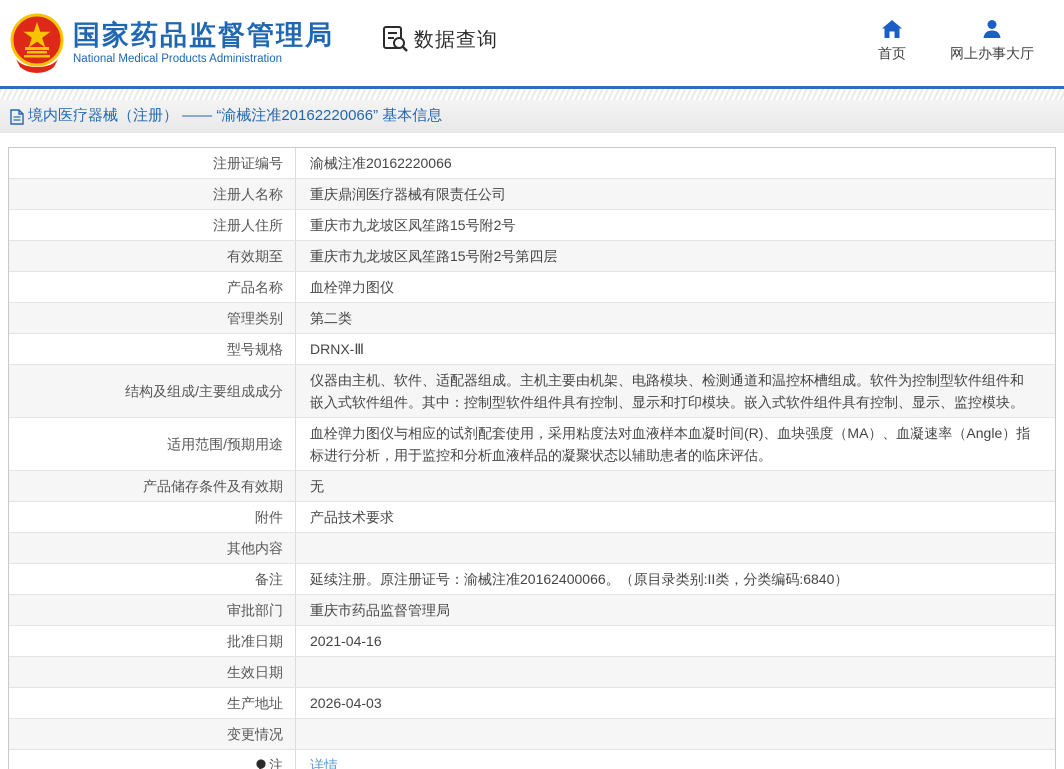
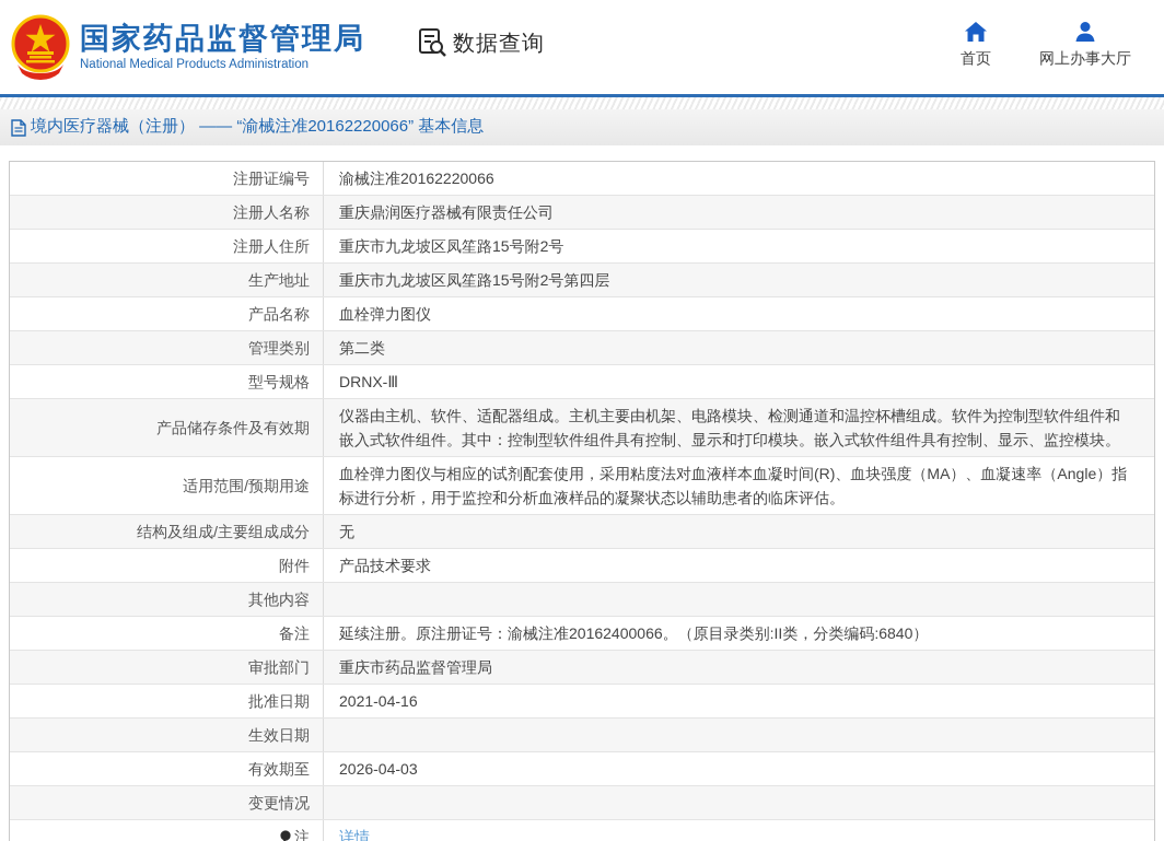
  国家药品监督管理局
  National Medical Products Administration
  数据查询
  首页
  网上办事大厅
  境内医疗器械（注册） —— “渝械注准20162220066” 基本信息
  注册证编号
  渝械注准20162220066
  注册人名称
  重庆鼎润医疗器械有限责任公司
  注册人住所
  重庆市九龙坡区凤笙路15号附2号
- 有效期至
+ 生产地址
  重庆市九龙坡区凤笙路15号附2号第四层
  产品名称
  血栓弹力图仪
  管理类别
  第二类
  型号规格
  DRNX-Ⅲ
- 结构及组成/主要组成成分
+ 产品储存条件及有效期
  仪器由主机、软件、适配器组成。主机主要由机架、电路模块、检测通道和温控杯槽组成。软件为控制型软件组件和嵌入式软件组件。其中：控制型软件组件具有控制、显示和打印模块。嵌入式软件组件具有控制、显示、监控模块。
  适用范围/预期用途
  血栓弹力图仪与相应的试剂配套使用，采用粘度法对血液样本血凝时间(R)、血块强度（MA）、血凝速率（Angle）指标进行分析，用于监控和分析血液样品的凝聚状态以辅助患者的临床评估。
- 产品储存条件及有效期
+ 结构及组成/主要组成成分
  无
  附件
  产品技术要求
  其他内容
  备注
  延续注册。原注册证号：渝械注准20162400066。（原目录类别:II类，分类编码:6840）
  审批部门
  重庆市药品监督管理局
  批准日期
  2021-04-16
  生效日期
- 生产地址
+ 有效期至
  2026-04-03
  变更情况
  注
  详情
